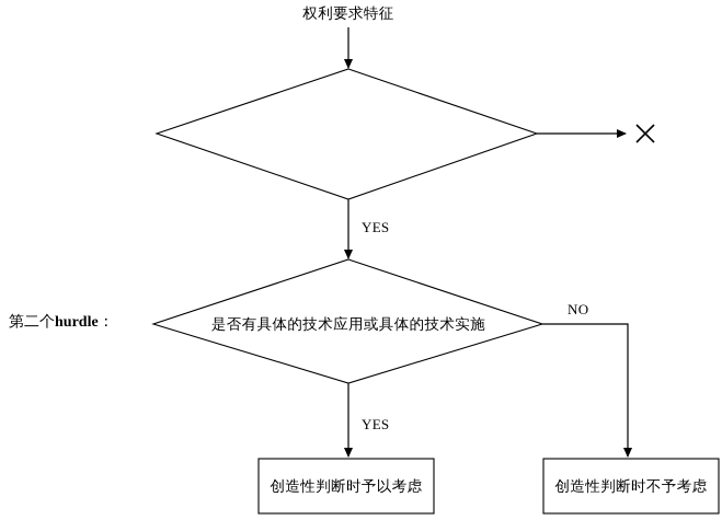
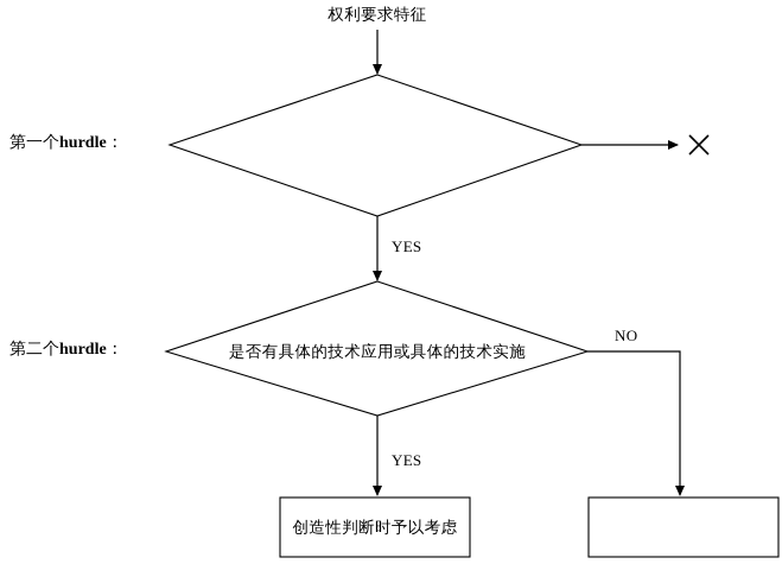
  权利要求特征
+ 第一个hurdle：
  第二个hurdle：
  是否有具体的技术应用或具体的技术实施
  YES
  NO
  YES
  创造性判断时予以考虑
- 创造性判断时不予考虑
